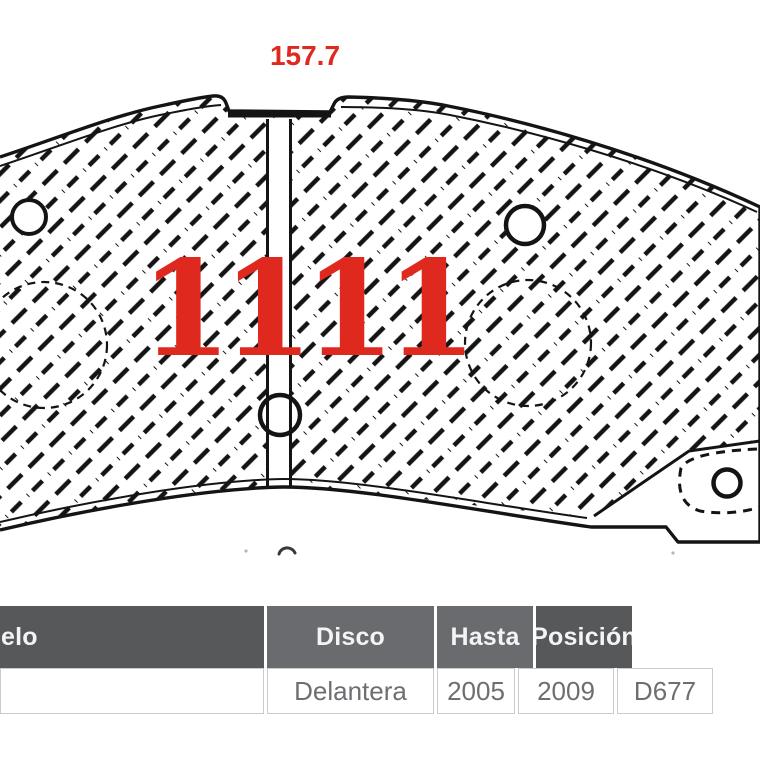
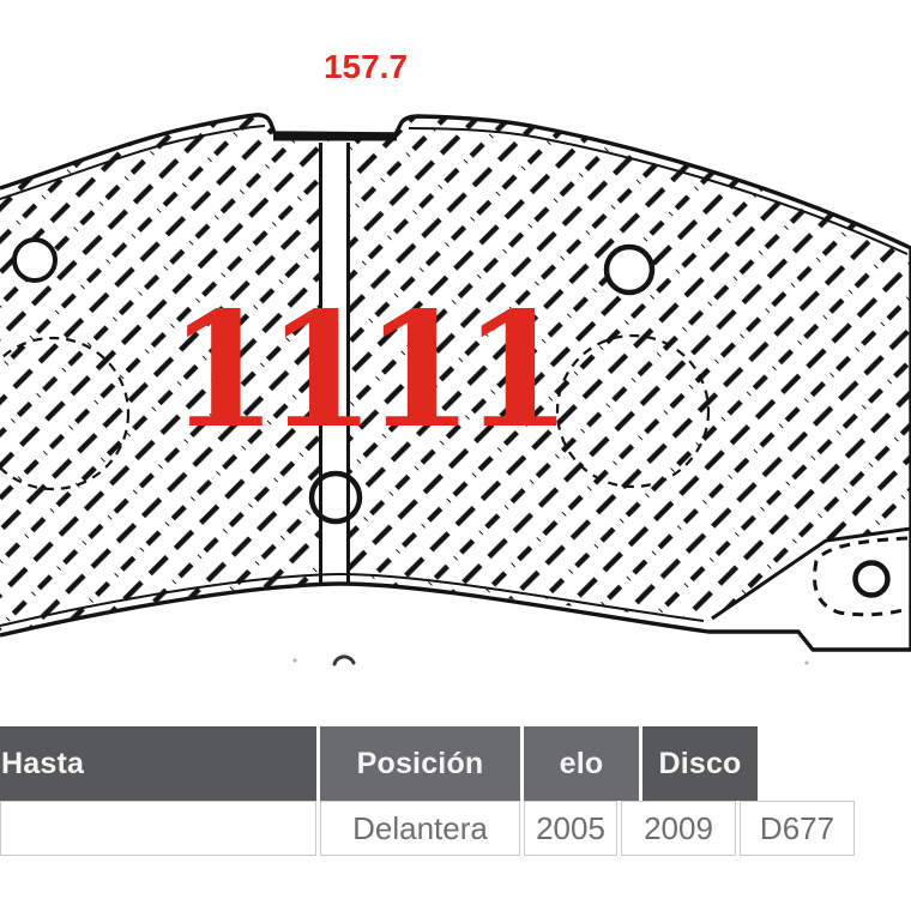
  157.7
  1111
- elo
+ Hasta
- Disco
+ Posición
- Hasta
+ elo
- Posición
+ Disco
  Delantera
  2005
  2009
  D677
